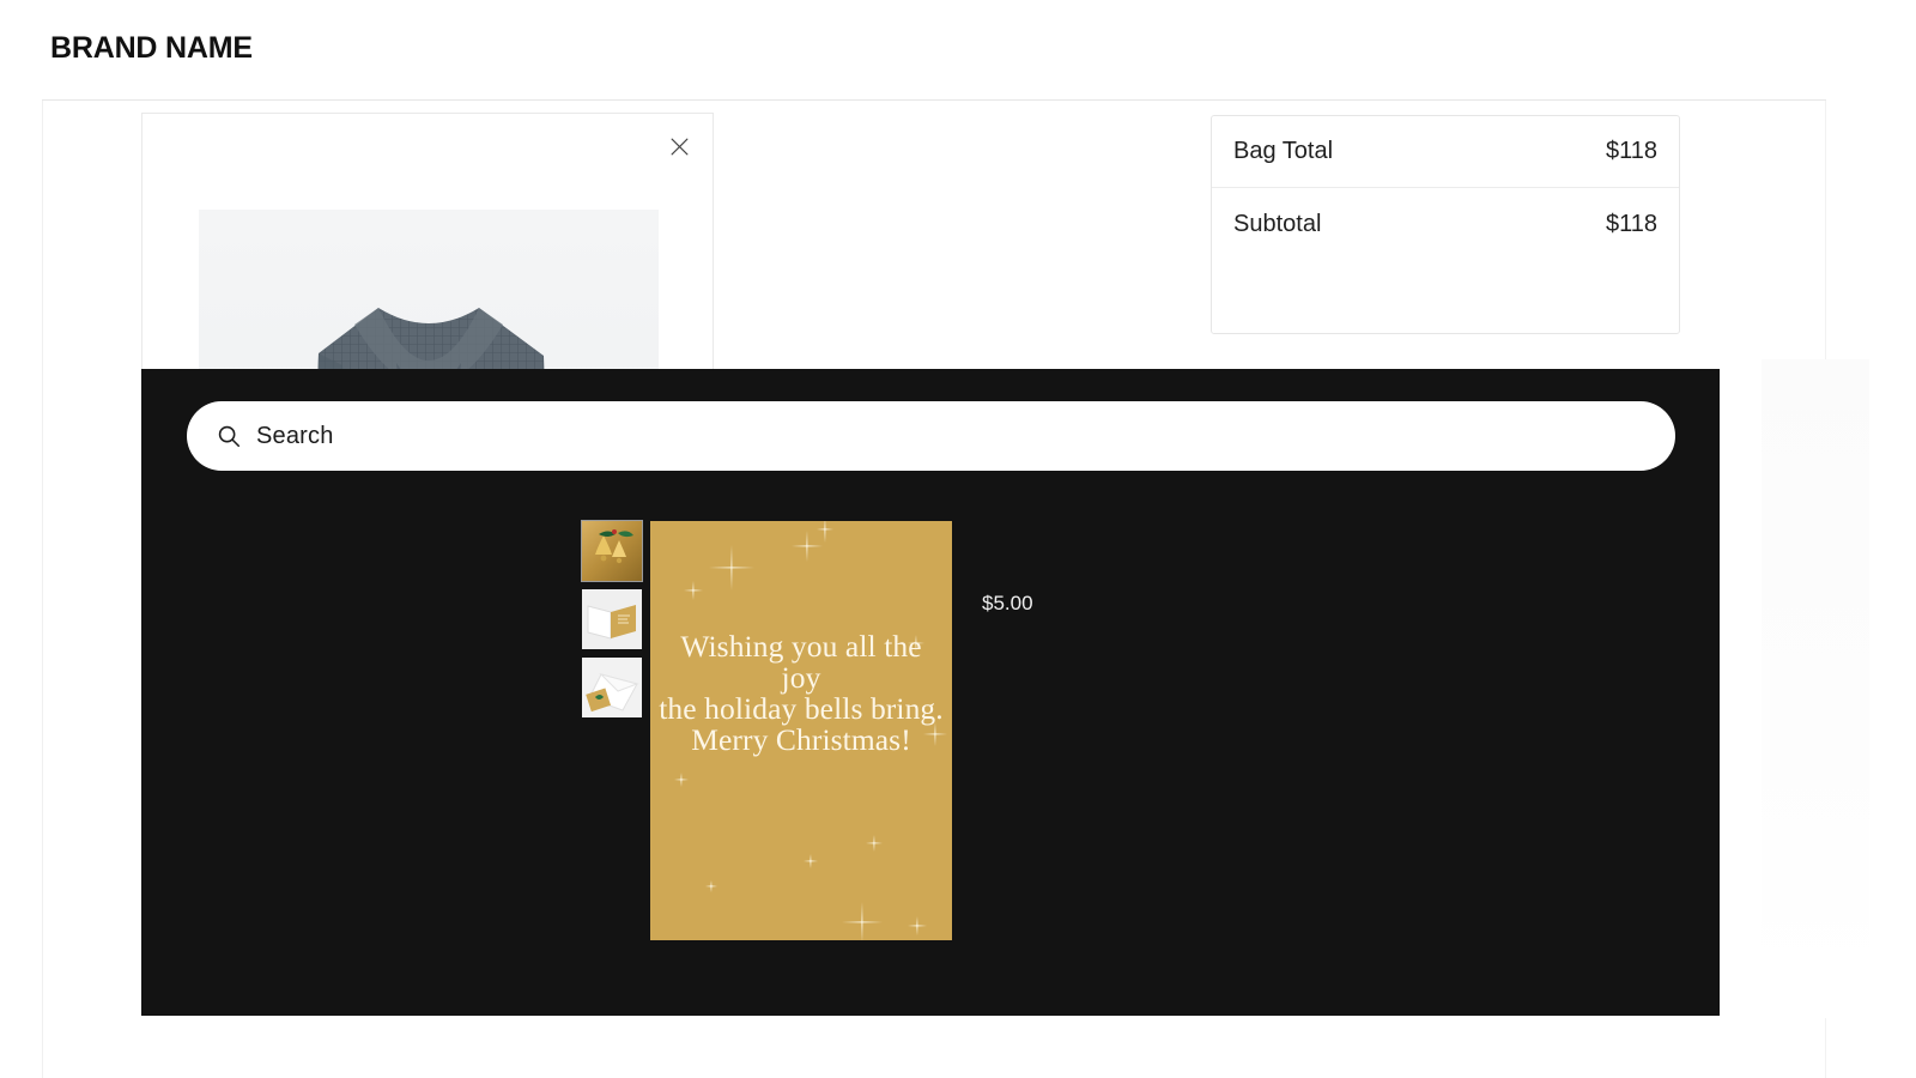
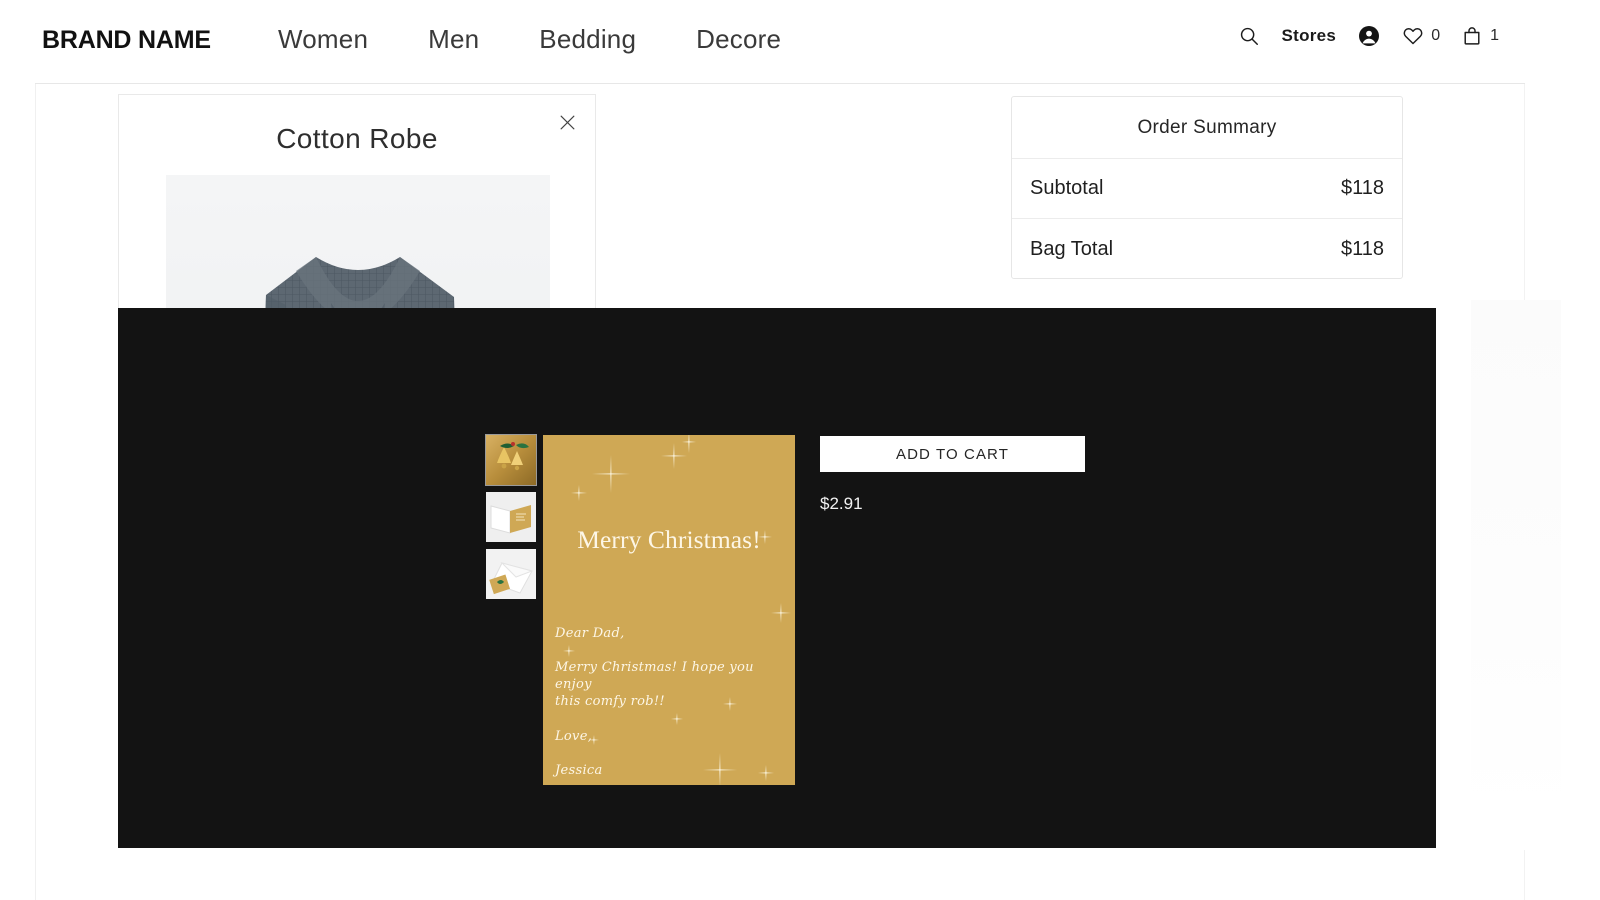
  BRAND NAME
+ Women
+ Men
+ Bedding
+ Decore
+ Stores
+ 0
+ 1
+ Cotton Robe
+ Order Summary
- Bag Total
+ Subtotal
  $118
- Subtotal
+ Bag Total
  $118
- Search
- Wishing you all the joy
- the holiday bells bring.
  Merry Christmas!
+ Dear Dad,
+ Merry Christmas! I hope you enjoy
+ this comfy rob!!
+ Love,
+ Jessica
+ ADD TO CART
- $5.00
+ $2.91
